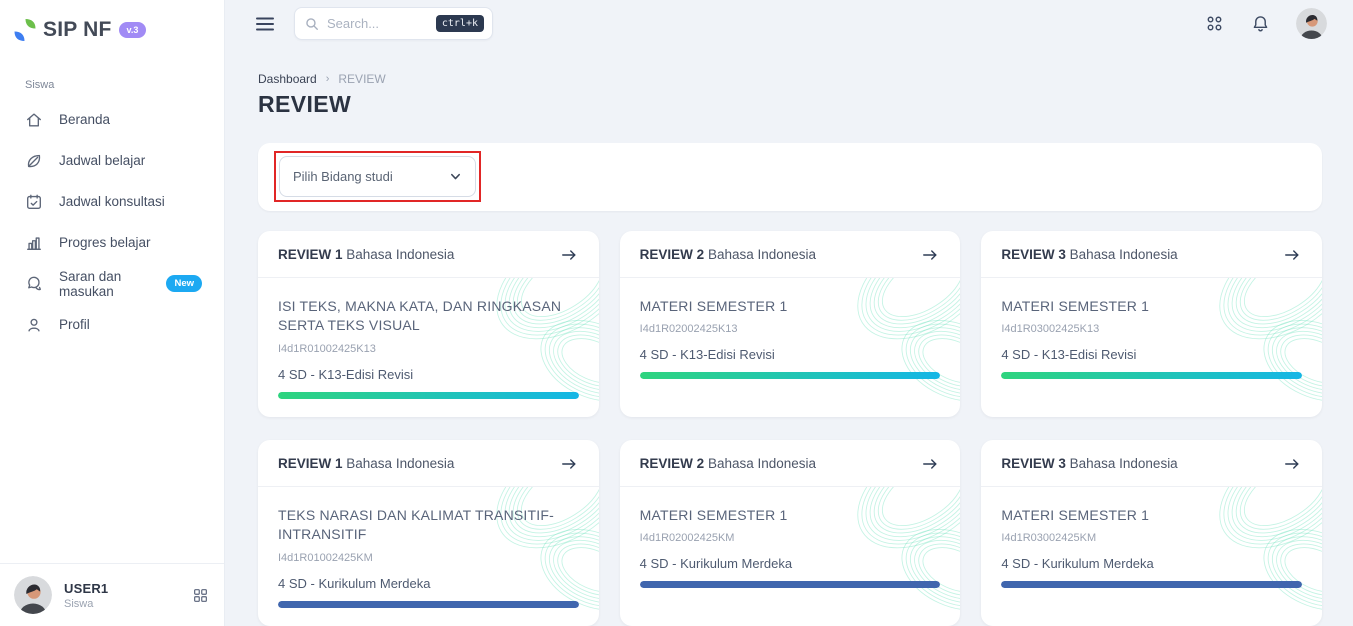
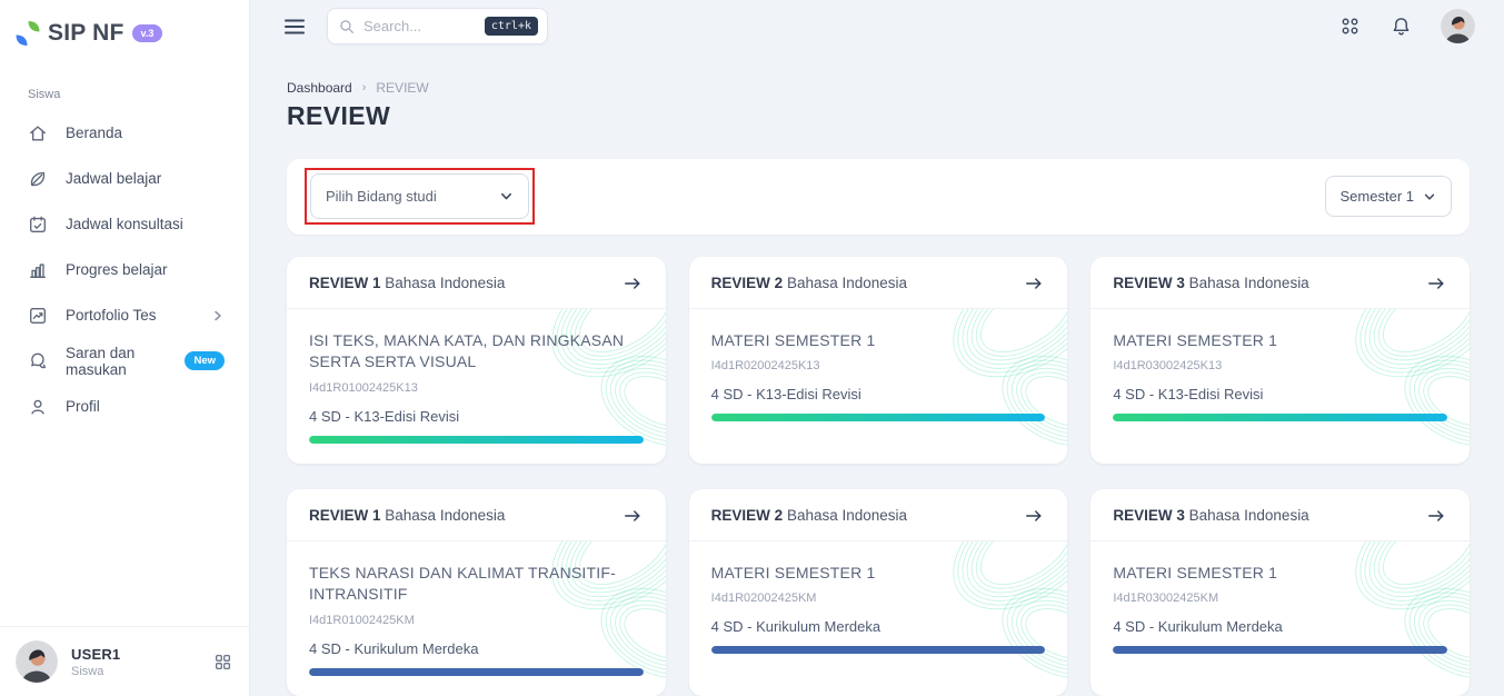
  SIP NF
  v.3
  Siswa
  Beranda
  Jadwal belajar
  Jadwal konsultasi
  Progres belajar
+ Portofolio Tes
  Saran dan masukan
  New
  Profil
  USER1
  Siswa
  Search...
  ctrl+k
  Dashboard
  ›
  REVIEW
  REVIEW
  Pilih Bidang studi
+ Semester 1
  REVIEW 1 Bahasa Indonesia
- ISI TEKS, MAKNA KATA, DAN RINGKASAN SERTA TEKS VISUAL
+ ISI TEKS, MAKNA KATA, DAN RINGKASAN SERTA SERTA VISUAL
  I4d1R01002425K13
  4 SD - K13-Edisi Revisi
  REVIEW 2 Bahasa Indonesia
  MATERI SEMESTER 1
  I4d1R02002425K13
  4 SD - K13-Edisi Revisi
  REVIEW 3 Bahasa Indonesia
  MATERI SEMESTER 1
  I4d1R03002425K13
  4 SD - K13-Edisi Revisi
  REVIEW 1 Bahasa Indonesia
  TEKS NARASI DAN KALIMAT TRANSITIF-INTRANSITIF
  I4d1R01002425KM
  4 SD - Kurikulum Merdeka
  REVIEW 2 Bahasa Indonesia
  MATERI SEMESTER 1
  I4d1R02002425KM
  4 SD - Kurikulum Merdeka
  REVIEW 3 Bahasa Indonesia
  MATERI SEMESTER 1
  I4d1R03002425KM
  4 SD - Kurikulum Merdeka
